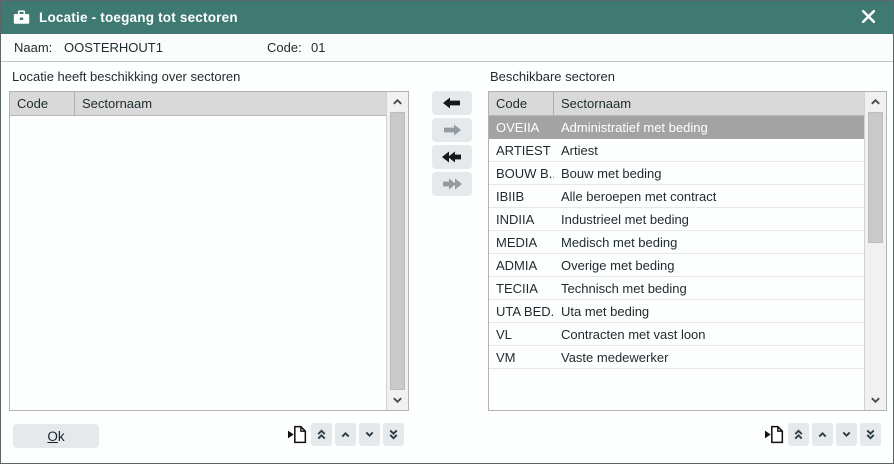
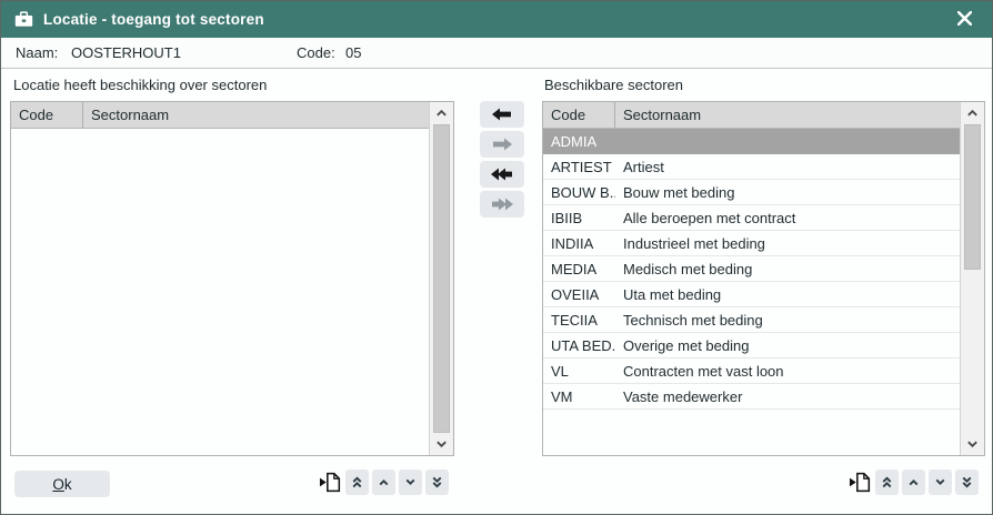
  Locatie - toegang tot sectoren
  Naam:
  OOSTERHOUT1
  Code:
- 01
+ 05
  Locatie heeft beschikking over sectoren
  Beschikbare sectoren
  Code
  Sectornaam
  Code
  Sectornaam
- OVEIIA
+ ADMIA
- Administratief met beding
  ARTIEST
  Artiest
  BOUW B.
  Bouw met beding
  IBIIB
  Alle beroepen met contract
  INDIIA
  Industrieel met beding
  MEDIA
  Medisch met beding
- ADMIA
+ OVEIIA
- Overige met beding
+ Uta met beding
  TECIIA
  Technisch met beding
  UTA BED.
- Uta met beding
+ Overige met beding
  VL
  Contracten met vast loon
  VM
  Vaste medewerker
  Ok
